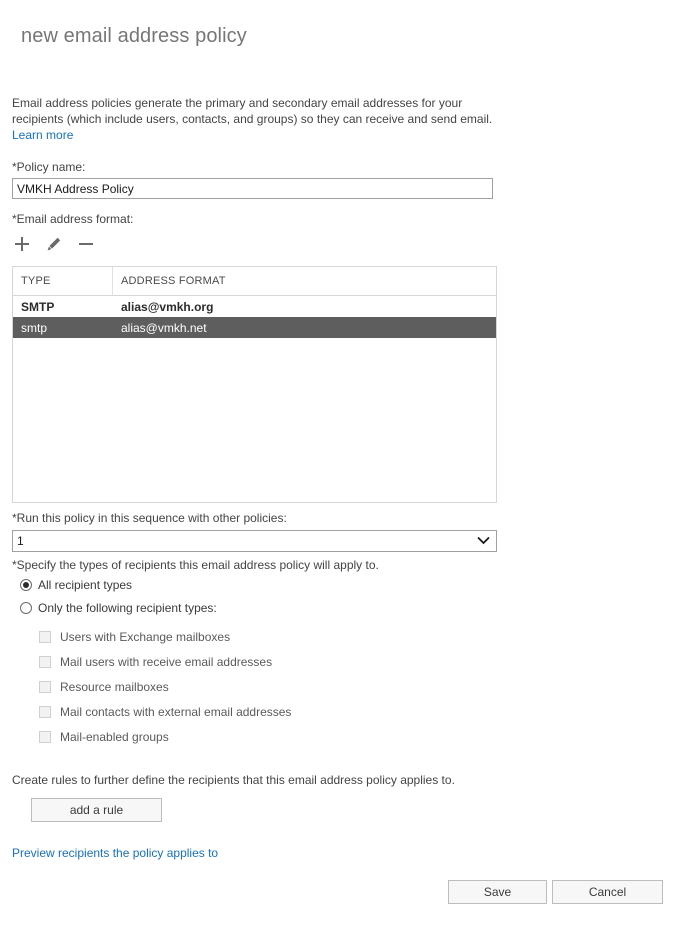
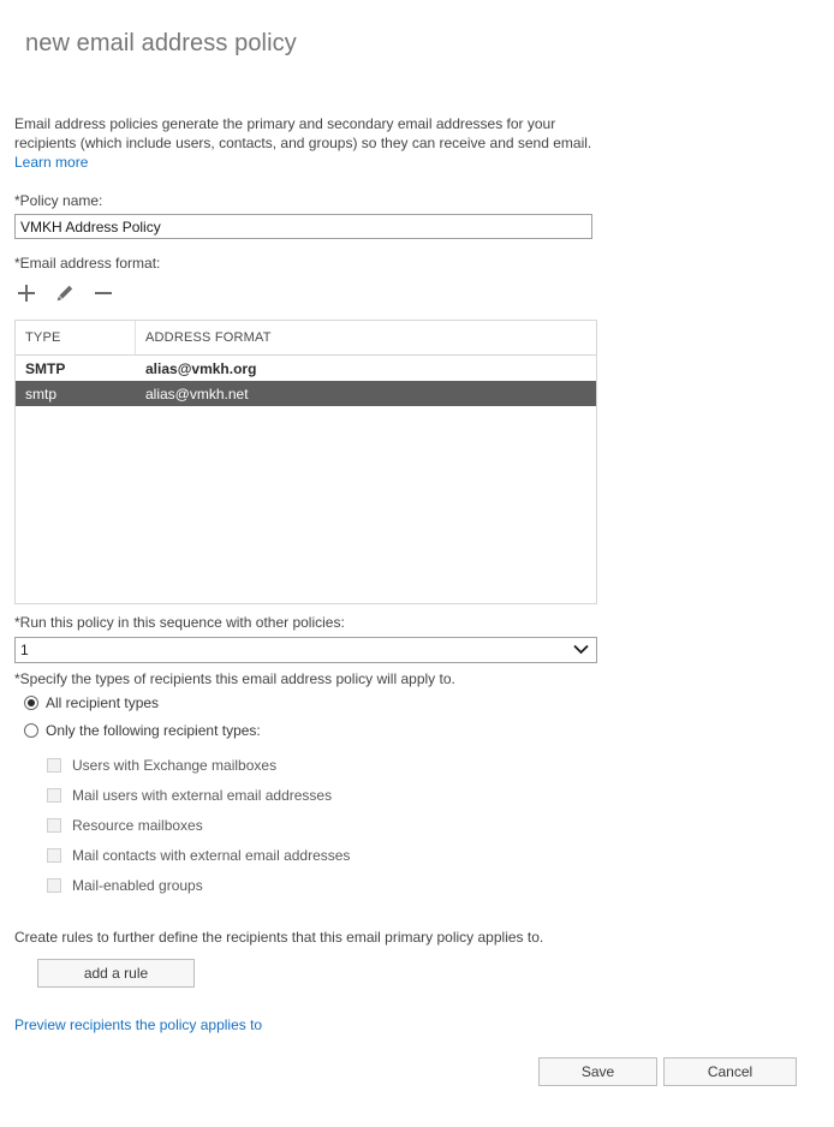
  new email address policy
  Email address policies generate the primary and secondary email addresses for your recipients (which include users, contacts, and groups) so they can receive and send email.
  Learn more
  *Policy name:
  VMKH Address Policy
  *Email address format:
  TYPE
  ADDRESS FORMAT
  SMTP
  alias@vmkh.org
  smtp
  alias@vmkh.net
  *Run this policy in this sequence with other policies:
  1
  *Specify the types of recipients this email address policy will apply to.
  All recipient types
  Only the following recipient types:
  Users with Exchange mailboxes
- Mail users with receive email addresses
+ Mail users with external email addresses
  Resource mailboxes
  Mail contacts with external email addresses
  Mail-enabled groups
- Create rules to further define the recipients that this email address policy applies to.
+ Create rules to further define the recipients that this email primary policy applies to.
  add a rule
  Preview recipients the policy applies to
  Save
  Cancel
